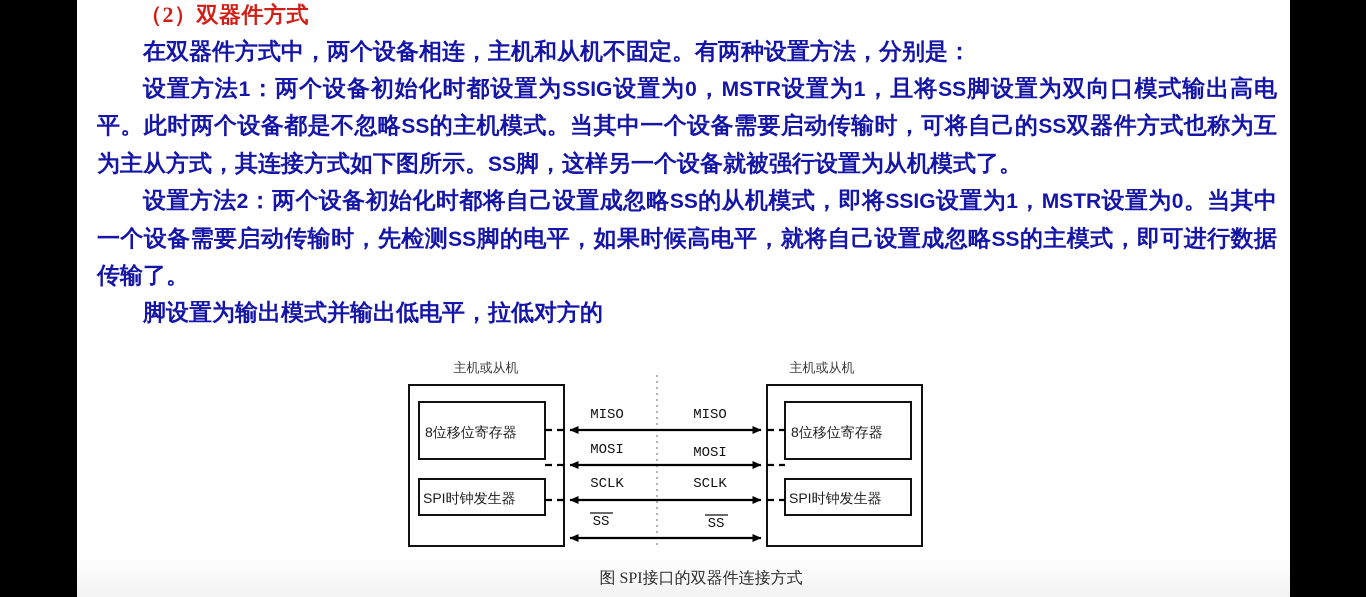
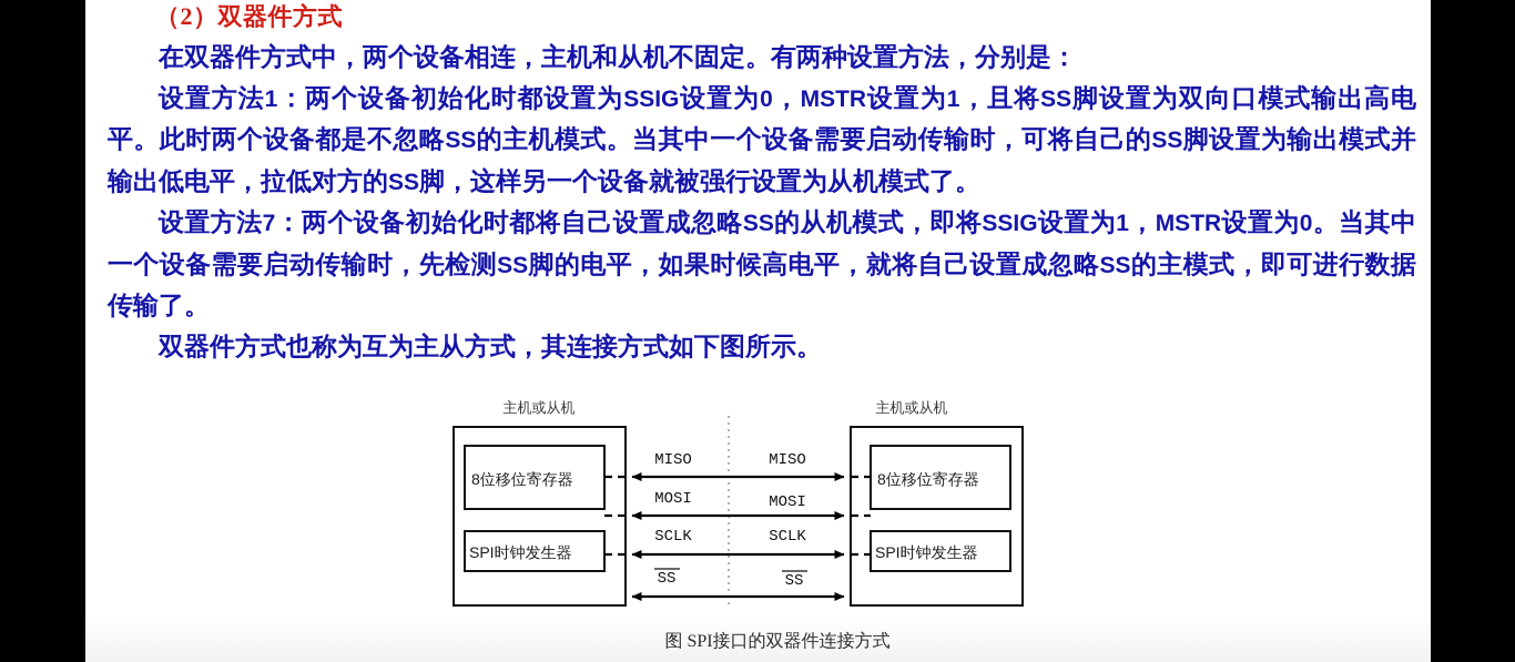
  （2）双器件方式
  在双器件方式中，两个设备相连，主机和从机不固定。有两种设置方法，分别是：
- 设置方法1：两个设备初始化时都设置为SSIG设置为0，MSTR设置为1，且将SS脚设置为双向口模式输出高电平。此时两个设备都是不忽略SS的主机模式。当其中一个设备需要启动传输时，可将自己的SS双器件方式也称为互为主从方式，其连接方式如下图所示。SS脚，这样另一个设备就被强行设置为从机模式了。
+ 设置方法1：两个设备初始化时都设置为SSIG设置为0，MSTR设置为1，且将SS脚设置为双向口模式输出高电平。此时两个设备都是不忽略SS的主机模式。当其中一个设备需要启动传输时，可将自己的SS脚设置为输出模式并输出低电平，拉低对方的SS脚，这样另一个设备就被强行设置为从机模式了。
- 设置方法2：两个设备初始化时都将自己设置成忽略SS的从机模式，即将SSIG设置为1，MSTR设置为0。当其中一个设备需要启动传输时，先检测SS脚的电平，如果时候高电平，就将自己设置成忽略SS的主模式，即可进行数据传输了。
+ 设置方法7：两个设备初始化时都将自己设置成忽略SS的从机模式，即将SSIG设置为1，MSTR设置为0。当其中一个设备需要启动传输时，先检测SS脚的电平，如果时候高电平，就将自己设置成忽略SS的主模式，即可进行数据传输了。
- 脚设置为输出模式并输出低电平，拉低对方的
+ 双器件方式也称为互为主从方式，其连接方式如下图所示。
  主机或从机
  主机或从机
  8位移位寄存器
  SPI时钟发生器
  8位移位寄存器
  SPI时钟发生器
  MISO
  MISO
  MOSI
  MOSI
  SCLK
  SCLK
  SS
  SS
  图 SPI接口的双器件连接方式
